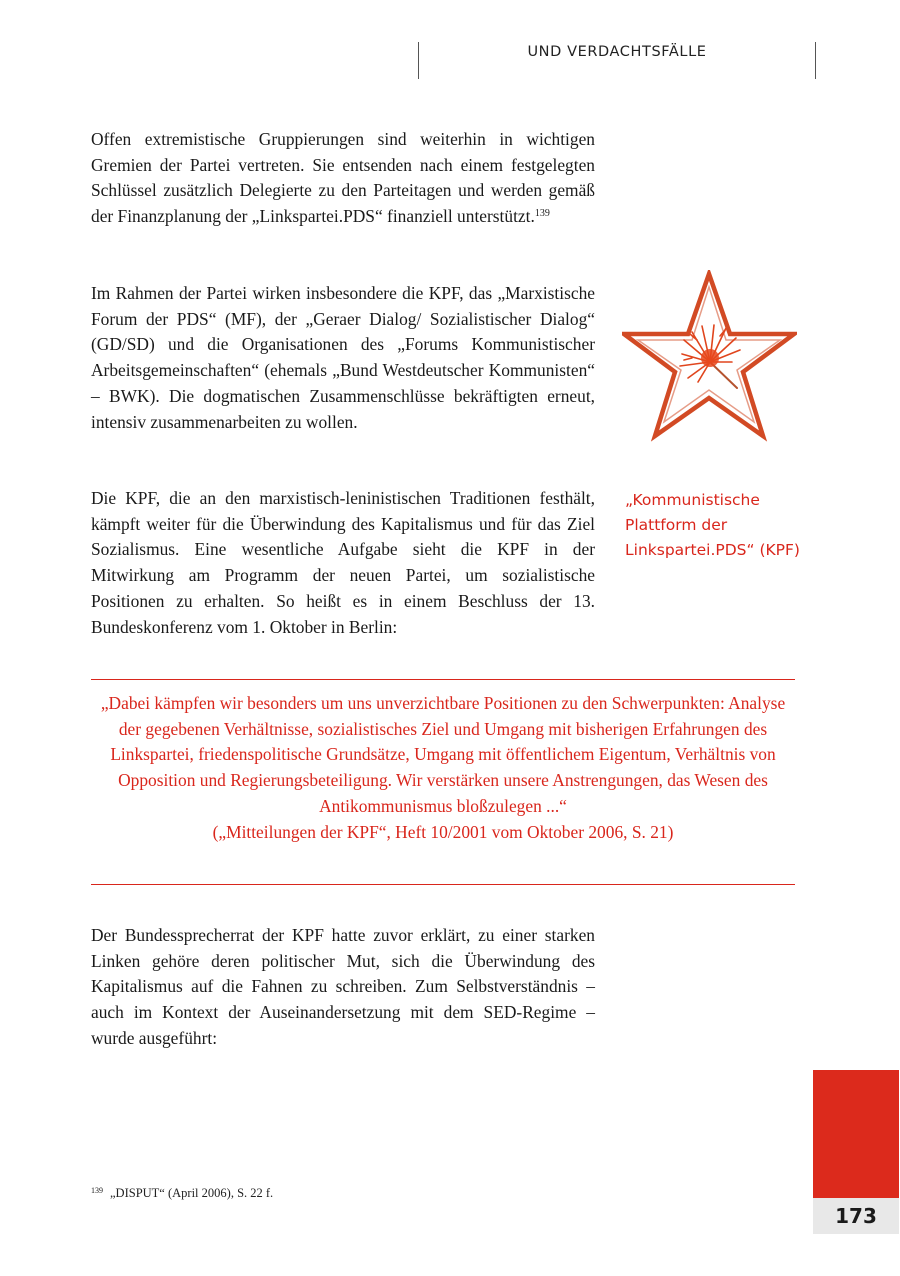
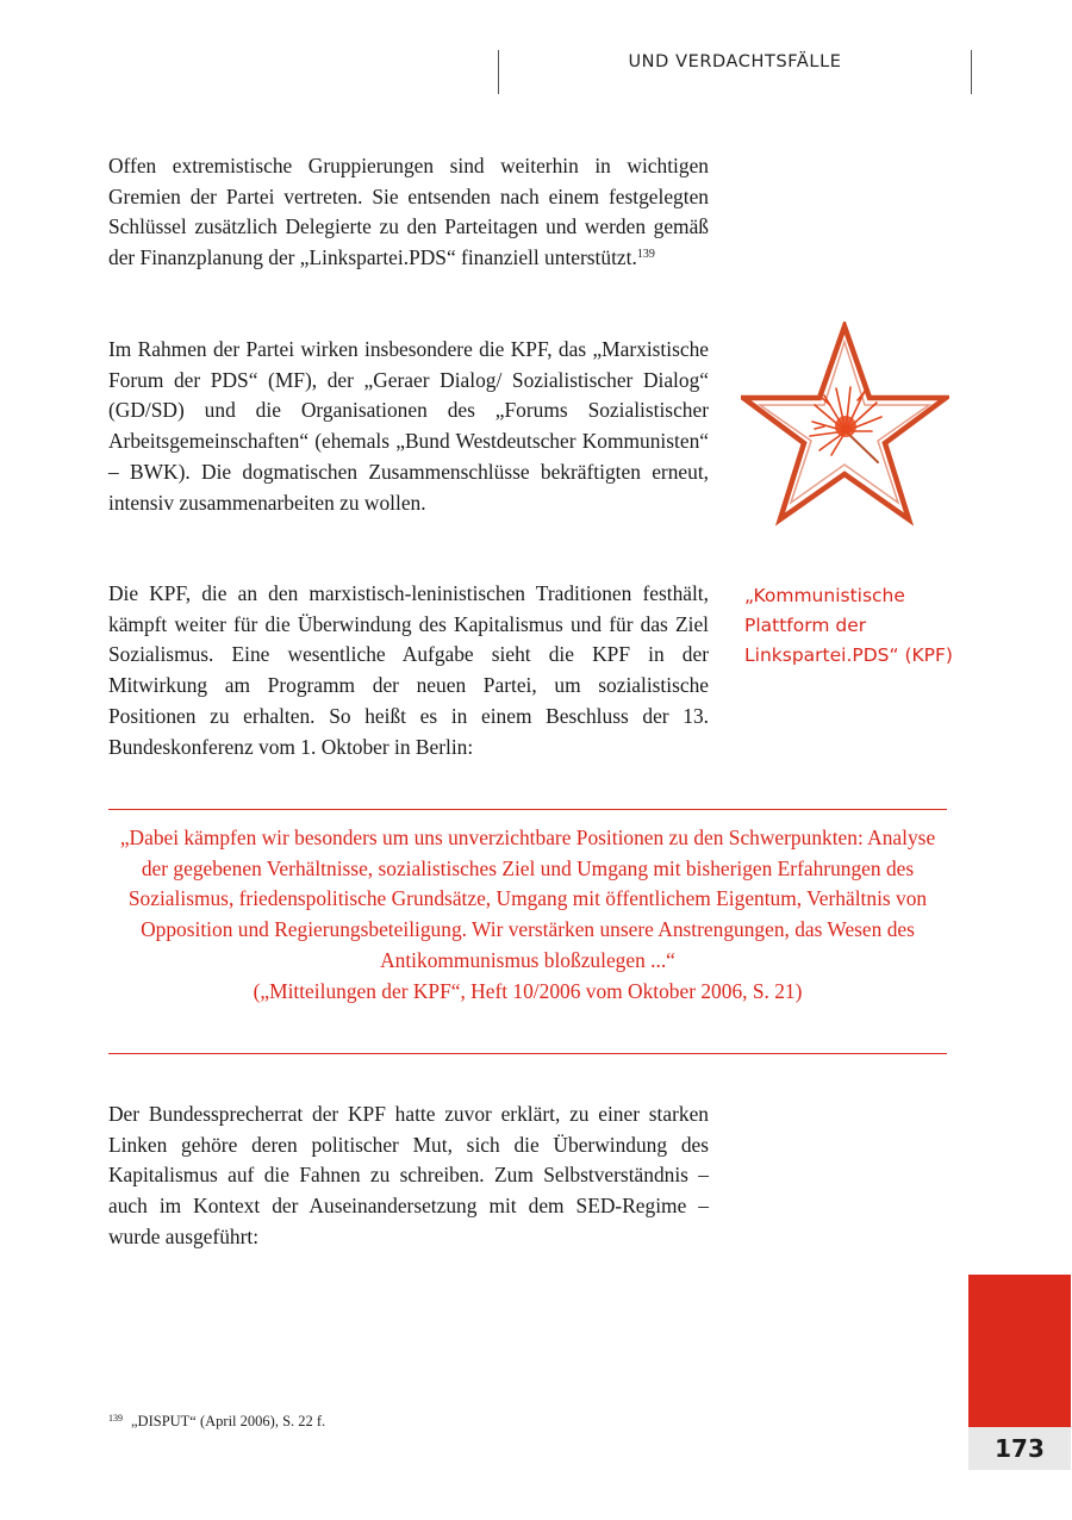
  UND VERDACHTSFÄLLE
  Offen extremistische Gruppierungen sind weiterhin in wichtigen Gremien der Partei vertreten. Sie entsenden nach einem festgelegten Schlüssel zusätzlich Delegierte zu den Parteitagen und werden gemäß der Finanzplanung der „Linkspartei.PDS“ finanziell unterstützt.139
- Im Rahmen der Partei wirken insbesondere die KPF, das „Marxistische Forum der PDS“ (MF), der „Geraer Dialog/ Sozialistischer Dialog“ (GD/SD) und die Organisationen des „Forums Kommunistischer Arbeitsgemeinschaften“ (ehemals „Bund Westdeutscher Kommunisten“ – BWK). Die dogmatischen Zusammenschlüsse bekräftigten erneut, intensiv zusammenarbeiten zu wollen.
+ Im Rahmen der Partei wirken insbesondere die KPF, das „Marxistische Forum der PDS“ (MF), der „Geraer Dialog/ Sozialistischer Dialog“ (GD/SD) und die Organisationen des „Forums Sozialistischer Arbeitsgemeinschaften“ (ehemals „Bund Westdeutscher Kommunisten“ – BWK). Die dogmatischen Zusammenschlüsse bekräftigten erneut, intensiv zusammenarbeiten zu wollen.
  Die KPF, die an den marxistisch-leninistischen Traditionen festhält, kämpft weiter für die Überwindung des Kapitalismus und für das Ziel Sozialismus. Eine wesentliche Aufgabe sieht die KPF in der Mitwirkung am Programm der neuen Partei, um sozialistische Positionen zu erhalten. So heißt es in einem Beschluss der 13. Bundeskonferenz vom 1. Oktober in Berlin:
  „Kommunistische Plattform der Linkspartei.PDS“ (KPF)
- „Dabei kämpfen wir besonders um uns unverzichtbare Positionen zu den Schwerpunkten: Analyse der gegebenen Verhältnisse, sozialistisches Ziel und Umgang mit bisherigen Erfahrungen des Linkspartei, friedenspolitische Grundsätze, Umgang mit öffentlichem Eigentum, Verhältnis von Opposition und Regierungsbeteiligung. Wir verstärken unsere Anstrengungen, das Wesen des Antikommunismus bloßzulegen ...“
+ „Dabei kämpfen wir besonders um uns unverzichtbare Positionen zu den Schwerpunkten: Analyse der gegebenen Verhältnisse, sozialistisches Ziel und Umgang mit bisherigen Erfahrungen des Sozialismus, friedenspolitische Grundsätze, Umgang mit öffentlichem Eigentum, Verhältnis von Opposition und Regierungsbeteiligung. Wir verstärken unsere Anstrengungen, das Wesen des Antikommunismus bloßzulegen ...“
- („Mitteilungen der KPF“, Heft 10/2001 vom Oktober 2006, S. 21)
+ („Mitteilungen der KPF“, Heft 10/2006 vom Oktober 2006, S. 21)
  Der Bundessprecherrat der KPF hatte zuvor erklärt, zu einer starken Linken gehöre deren politischer Mut, sich die Überwindung des Kapitalismus auf die Fahnen zu schreiben. Zum Selbstverständnis – auch im Kontext der Auseinandersetzung mit dem SED-Regime – wurde ausgeführt:
  139 „DISPUT“ (April 2006), S. 22 f.
  173
